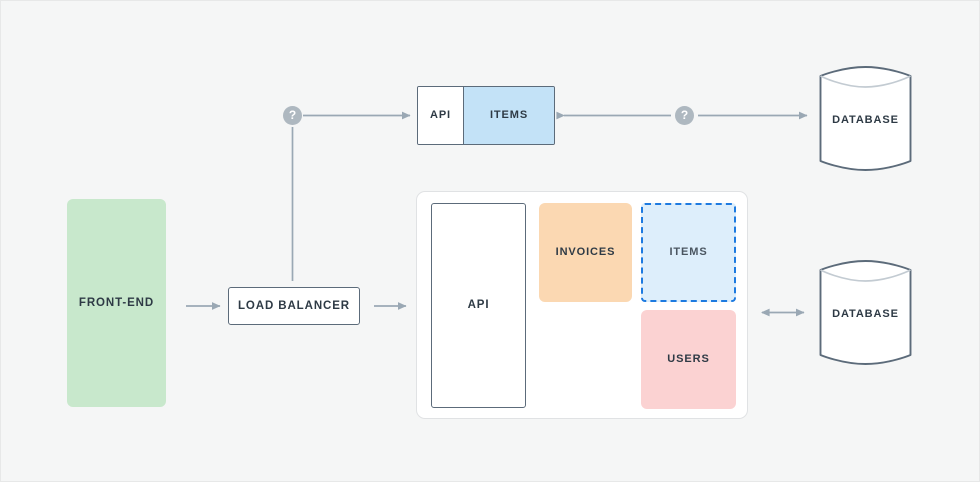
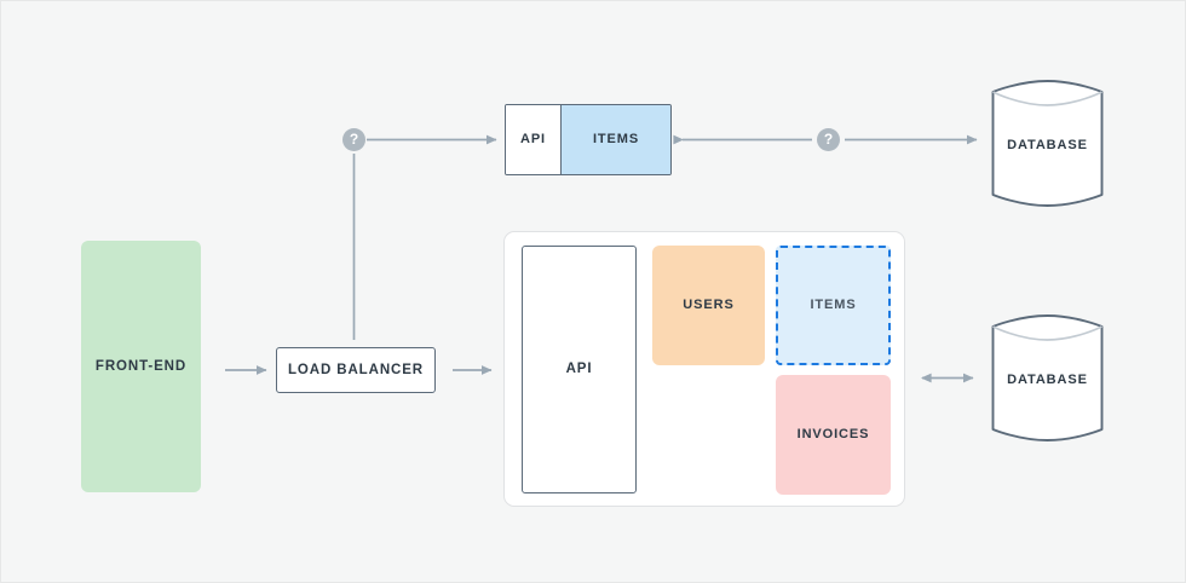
  FRONT-END
  LOAD BALANCER
  API
  ITEMS
  ?
  ?
  API
- INVOICES
+ USERS
  ITEMS
- USERS
+ INVOICES
  DATABASE
  DATABASE
